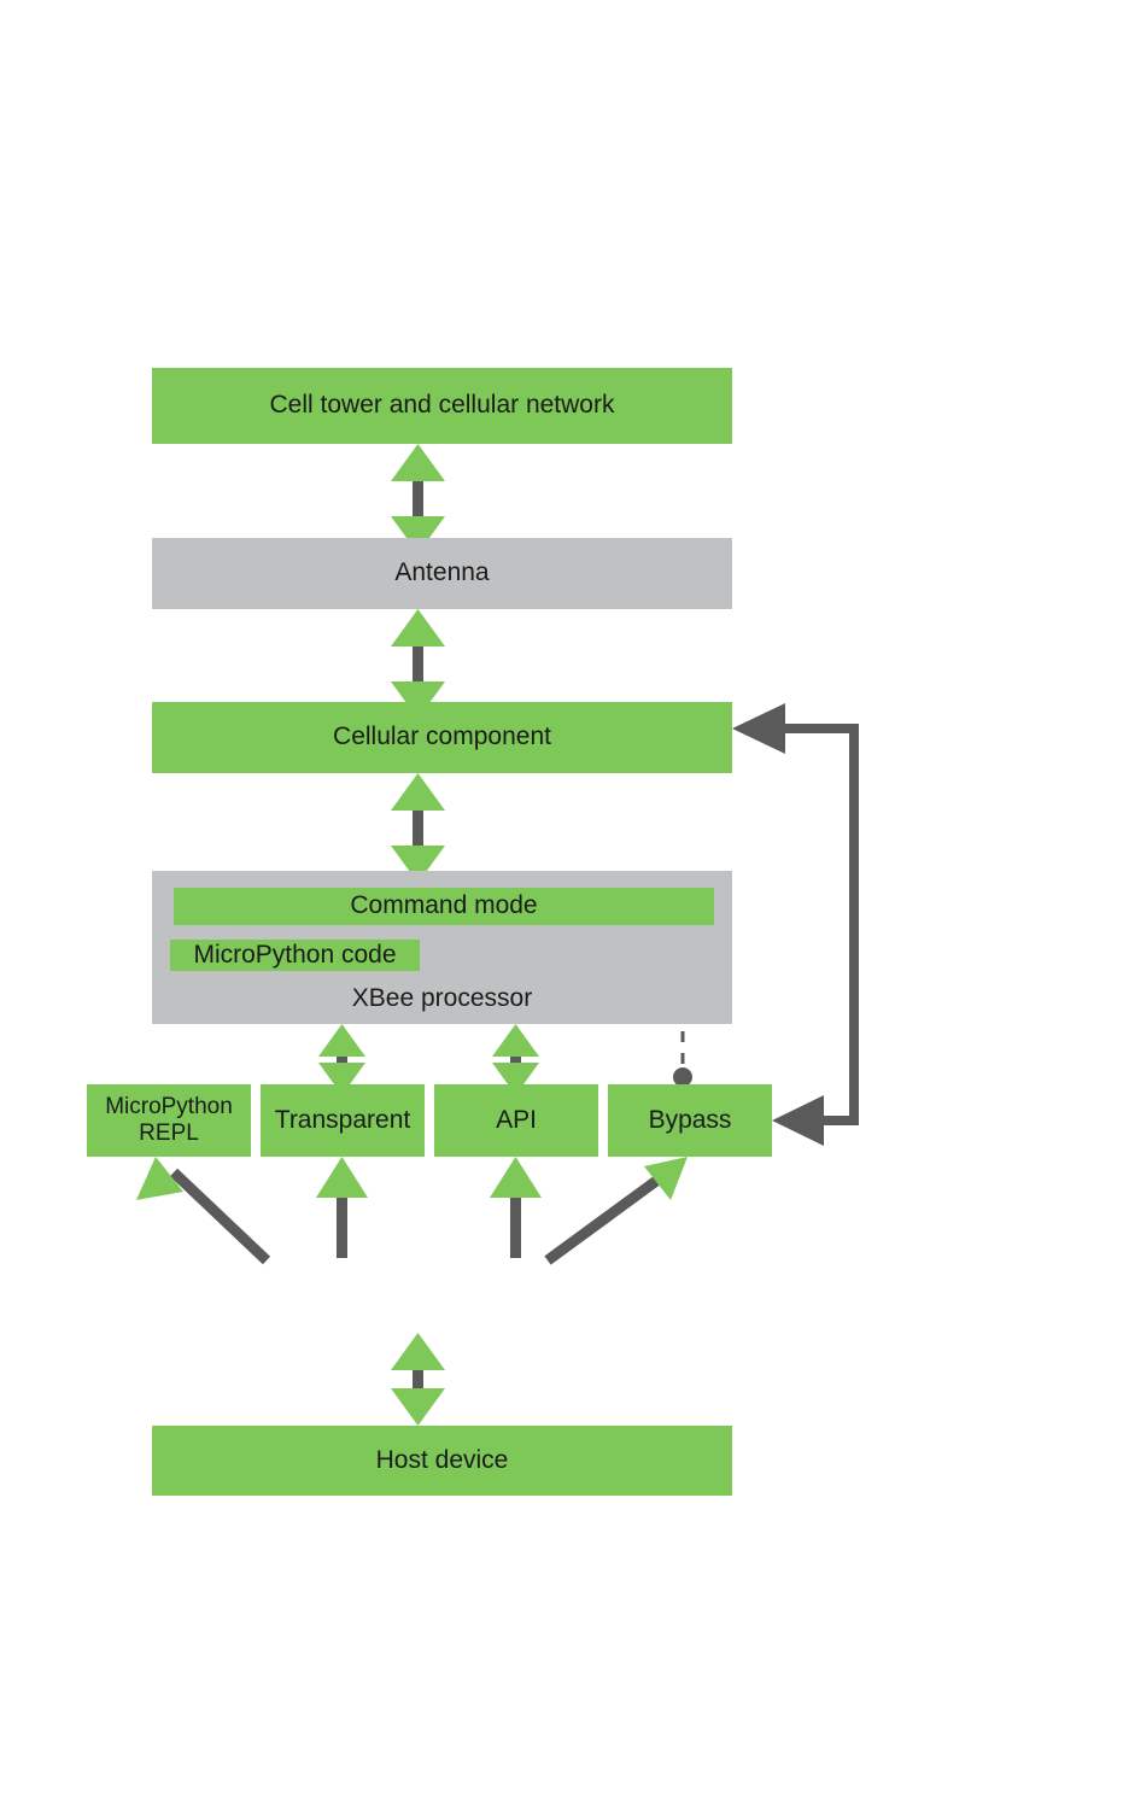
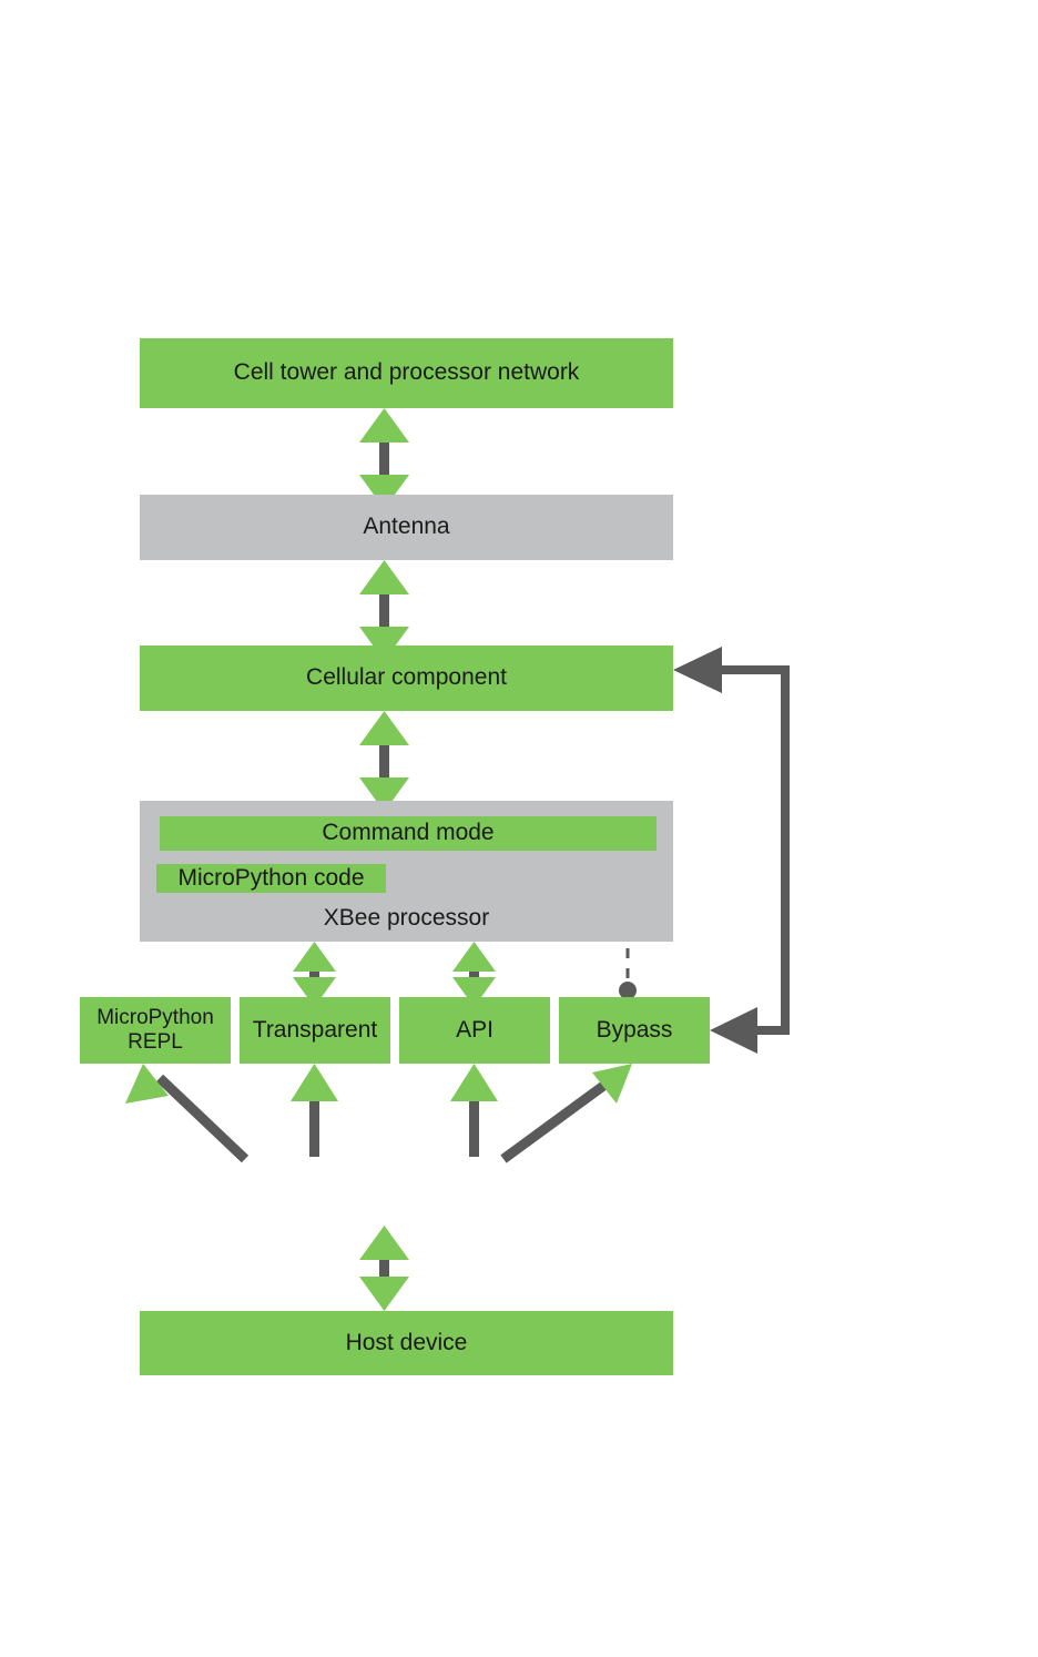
- Cell tower and cellular network
+ Cell tower and processor network
  Antenna
  Cellular component
  Command mode
  MicroPython code
  XBee processor
  MicroPython
  REPL
  Transparent
  API
  Bypass
  Host device
